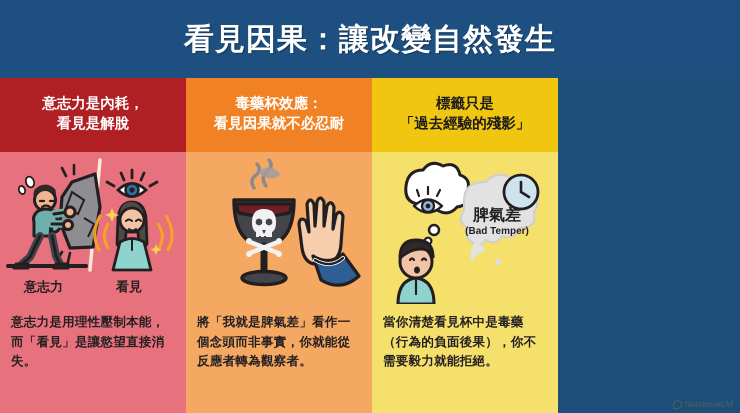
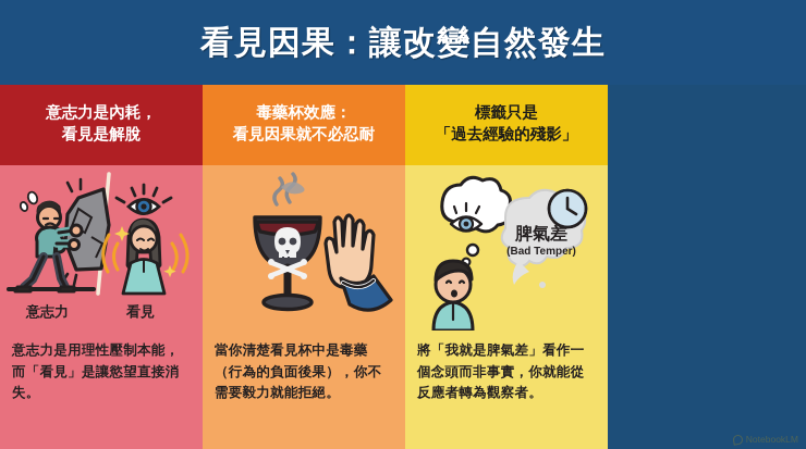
  看見因果：讓改變自然發生
  意志力是內耗，
  看見是解脫
  意志力
  看見
  意志力是用理性壓制本能，而「看見」是讓慾望直接消失。
  毒藥杯效應：
  看見因果就不必忍耐
- 將「我就是脾氣差」看作一個念頭而非事實，你就能從反應者轉為觀察者。
+ 當你清楚看見杯中是毒藥（行為的負面後果），你不需要毅力就能拒絕。
  標籤只是
  「過去經驗的殘影」
  脾氣差
  (Bad Temper)
- 當你清楚看見杯中是毒藥（行為的負面後果），你不需要毅力就能拒絕。
+ 將「我就是脾氣差」看作一個念頭而非事實，你就能從反應者轉為觀察者。
  NotebookLM
